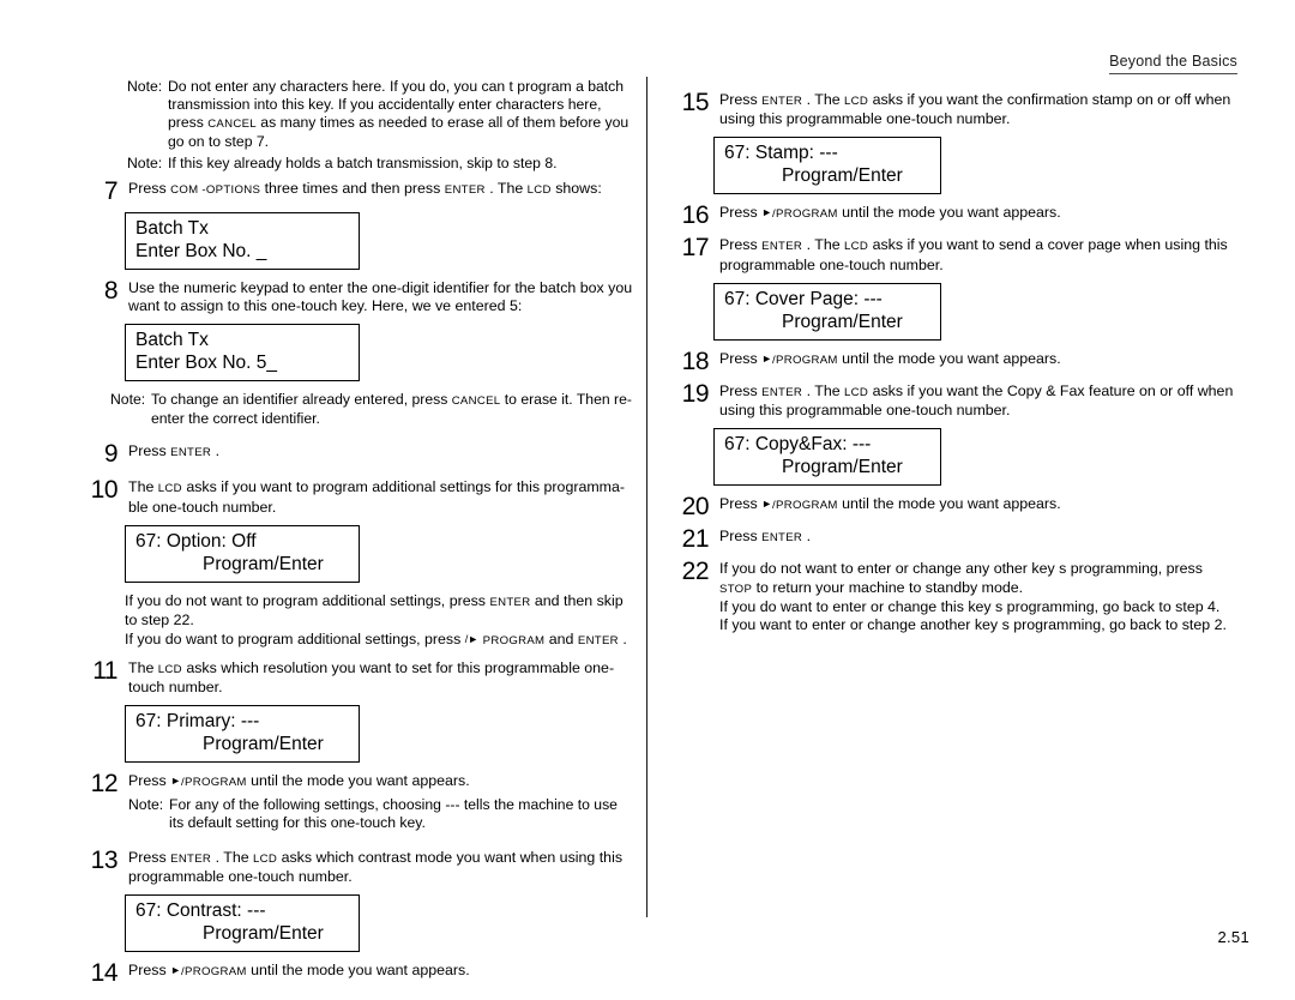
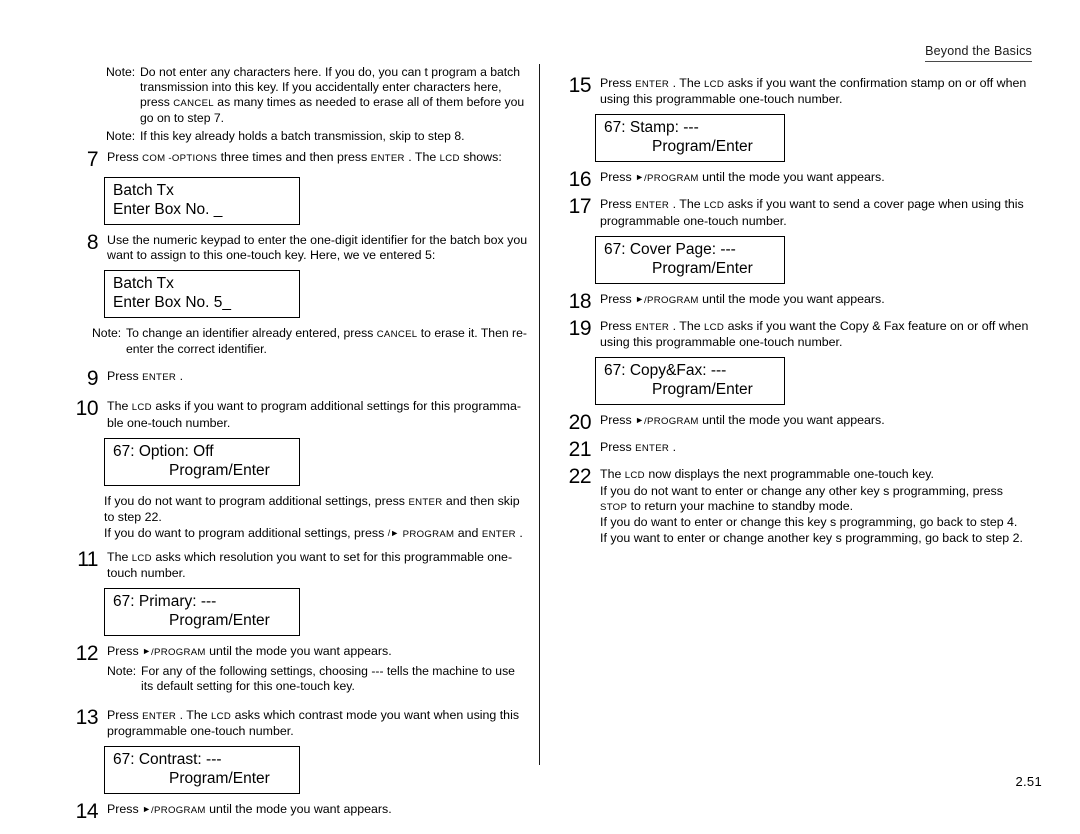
  Beyond the Basics
  Note:
  Do not enter any characters here. If you do, you can t program a batch transmission into this key. If you accidentally enter characters here, press CANCEL as many times as needed to erase all of them before you go on to step 7.
  Note:
  If this key already holds a batch transmission, skip to step 8.
  7
  Press COM -OPTIONS three times and then press ENTER . The LCD shows:
  Batch Tx
  Enter Box No. _
  8
  Use the numeric keypad to enter the one-digit identifier for the batch box you want to assign to this one-touch key. Here, we ve entered 5:
  Batch Tx
  Enter Box No. 5_
  Note:
  To change an identifier already entered, press CANCEL to erase it. Then re-enter the correct identifier.
  9
  Press ENTER .
  10
  The LCD asks if you want to program additional settings for this programma-ble one-touch number.
  67: Option: Off
  Program/Enter
  If you do not want to program additional settings, press ENTER and then skip to step 22.
  If you do want to program additional settings, press /► PROGRAM and ENTER .
  11
  The LCD asks which resolution you want to set for this programmable one-touch number.
  67: Primary: ---
  Program/Enter
  12
  Press ►/PROGRAM until the mode you want appears.
  Note:
  For any of the following settings, choosing --- tells the machine to use its default setting for this one-touch key.
  13
  Press ENTER . The LCD asks which contrast mode you want when using this programmable one-touch number.
  67: Contrast: ---
  Program/Enter
  14
  Press ►/PROGRAM until the mode you want appears.
  15
  Press ENTER . The LCD asks if you want the confirmation stamp on or off when using this programmable one-touch number.
  67: Stamp: ---
  Program/Enter
  16
  Press ►/PROGRAM until the mode you want appears.
  17
  Press ENTER . The LCD asks if you want to send a cover page when using this programmable one-touch number.
  67: Cover Page: ---
  Program/Enter
  18
  Press ►/PROGRAM until the mode you want appears.
  19
  Press ENTER . The LCD asks if you want the Copy & Fax feature on or off when using this programmable one-touch number.
  67: Copy&Fax: ---
  Program/Enter
  20
  Press ►/PROGRAM until the mode you want appears.
  21
  Press ENTER .
  22
+ The LCD now displays the next programmable one-touch key.
  If you do not want to enter or change any other key s programming, press STOP to return your machine to standby mode.
  If you do want to enter or change this key s programming, go back to step 4.
  If you want to enter or change another key s programming, go back to step 2.
  2.51
